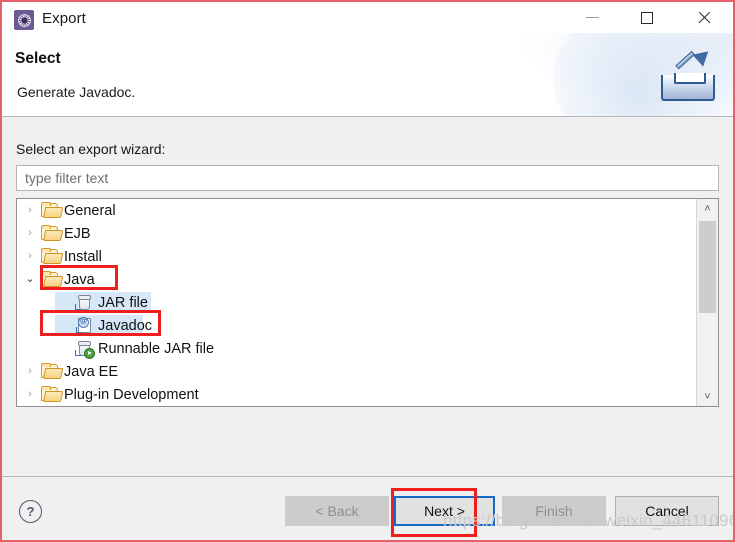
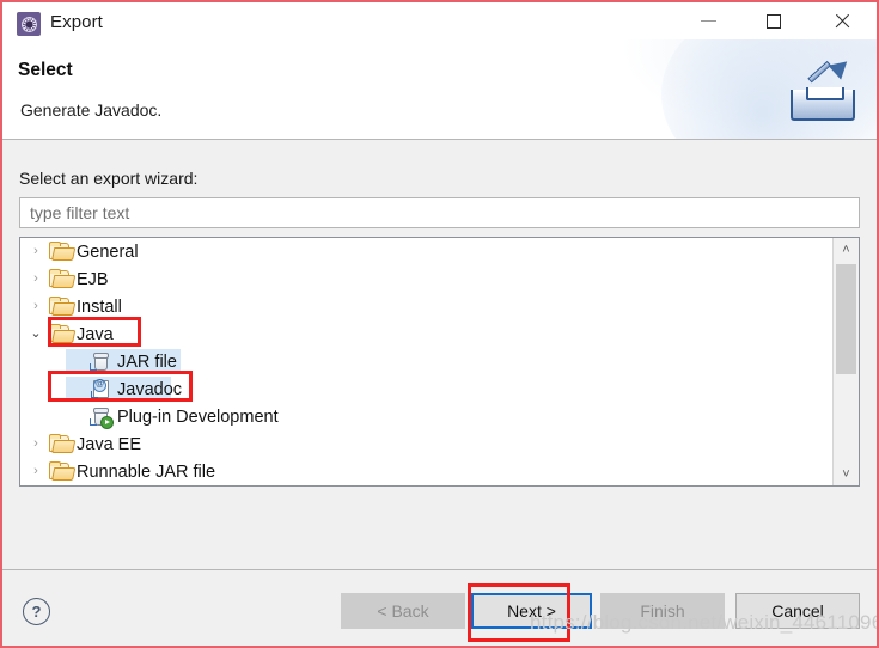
  Export
  Select
  Generate Javadoc.
  Select an export wizard:
  type filter text
  ›
  General
  ›
  EJB
  ›
  Install
  ⌄
  Java
  JAR file
  Javadoc
- Runnable JAR file
+ Plug-in Development
  ›
  Java EE
  ›
- Plug-in Development
+ Runnable JAR file
  ˄
  ˅
  ?
  < Back
  Next >
  Finish
  Cancel
  https://blog.csdn.net/weixin_4461109
